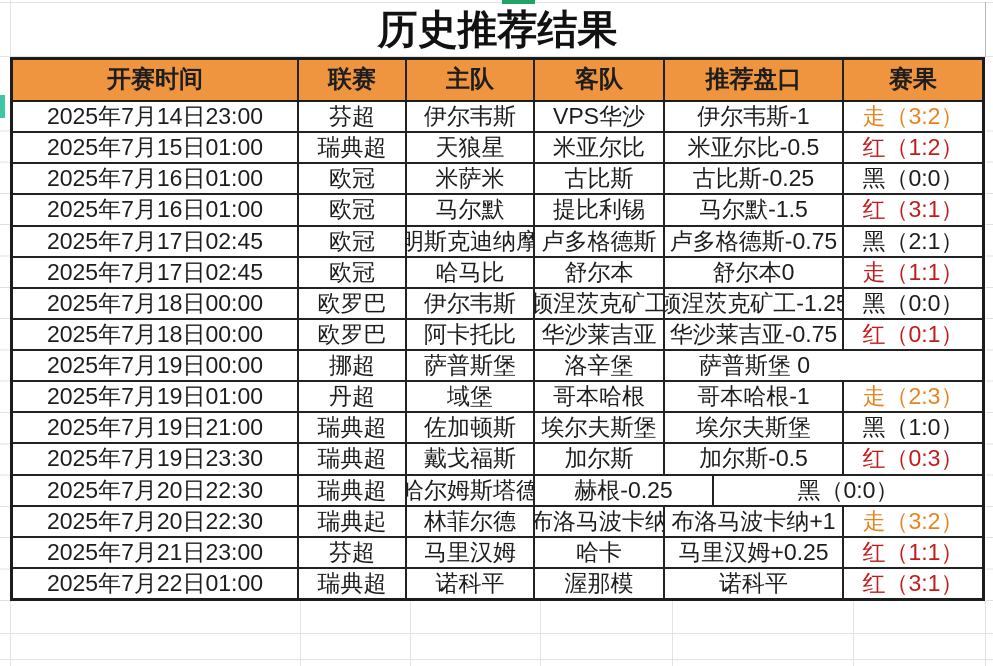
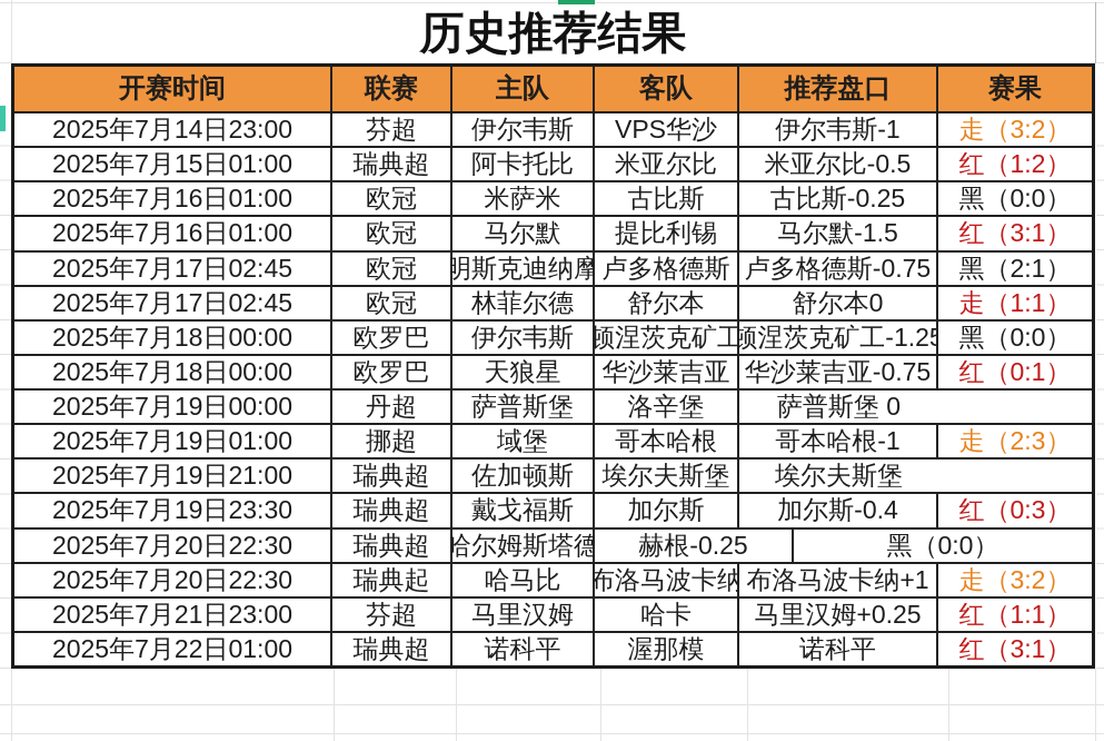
  历史推荐结果
  开赛时间
  联赛
  主队
  客队
  推荐盘口
  赛果
  2025年7月14日23:00
  芬超
  伊尔韦斯
  VPS华沙
  伊尔韦斯-1
  走（3:2）
  2025年7月15日01:00
  瑞典超
- 天狼星
+ 阿卡托比
  米亚尔比
  米亚尔比-0.5
  红（1:2）
  2025年7月16日01:00
  欧冠
  米萨米
  古比斯
  古比斯-0.25
  黑（0:0）
  2025年7月16日01:00
  欧冠
  马尔默
  提比利锡
  马尔默-1.5
  红（3:1）
  2025年7月17日02:45
  欧冠
  明斯克迪纳摩
  卢多格德斯
  卢多格德斯-0.75
  黑（2:1）
  2025年7月17日02:45
  欧冠
- 哈马比
+ 林菲尔德
  舒尔本
  舒尔本0
  走（1:1）
  2025年7月18日00:00
  欧罗巴
  伊尔韦斯
  顿涅茨克矿工
  顿涅茨克矿工-1.2
  黑（0:0）
  2025年7月18日00:00
  欧罗巴
- 阿卡托比
+ 天狼星
  华沙莱吉亚
  华沙莱吉亚-0.75
  红（0:1）
  2025年7月19日00:00
- 挪超
+ 丹超
  萨普斯堡
  洛辛堡
  萨普斯堡 0
  2025年7月19日01:00
- 丹超
+ 挪超
  域堡
  哥本哈根
  哥本哈根-1
  走（2:3）
  2025年7月19日21:00
  瑞典超
  佐加顿斯
  埃尔夫斯堡
  埃尔夫斯堡
- 黑（1:0）
  2025年7月19日23:30
  瑞典超
  戴戈福斯
  加尔斯
- 加尔斯-0.5
+ 加尔斯-0.4
  红（0:3）
  2025年7月20日22:30
  瑞典超
  哈尔姆斯塔德
  赫根-0.25
  黑（0:0）
  2025年7月20日22:30
  瑞典起
- 林菲尔德
+ 哈马比
  布洛马波卡纳
  布洛马波卡纳+1
  走（3:2）
  2025年7月21日23:00
  芬超
  马里汉姆
  哈卡
  马里汉姆+0.25
  红（1:1）
  2025年7月22日01:00
  瑞典超
  诺科平
  渥那模
  诺科平
  红（3:1）
